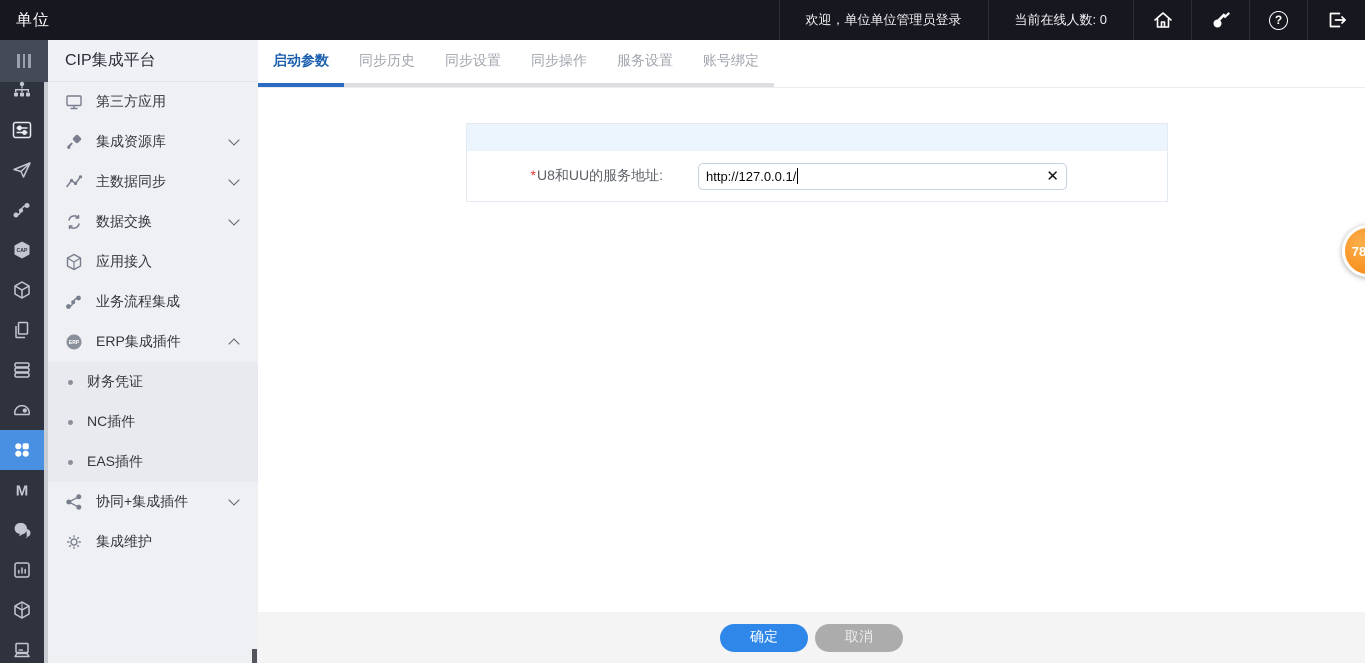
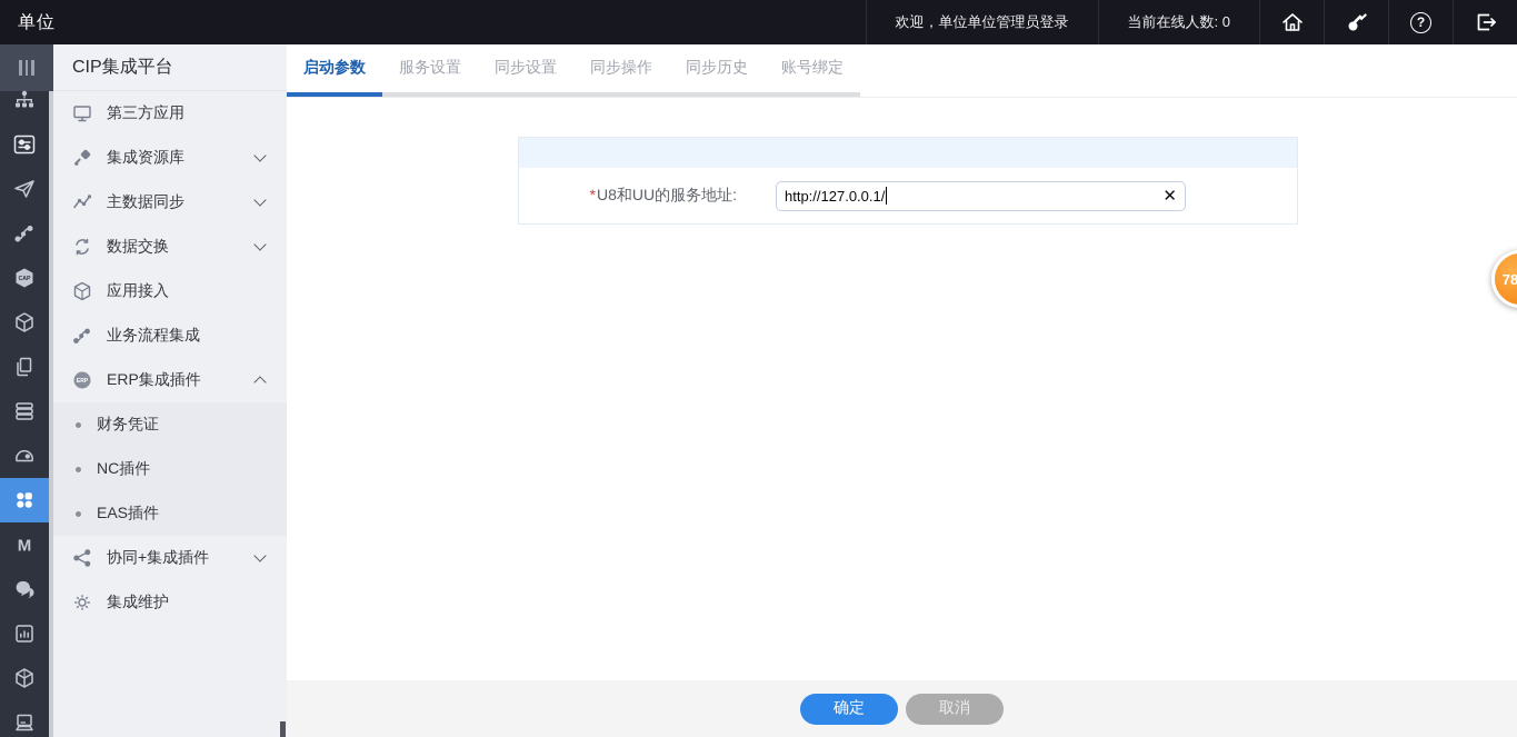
  单位
  欢迎，单位单位管理员登录
  当前在线人数: 0
  ?
  M
  CIP集成平台
  第三方应用
  集成资源库
  主数据同步
  数据交换
  应用接入
  业务流程集成
  ERP集成插件
  财务凭证
  NC插件
  EAS插件
  协同+集成插件
  集成维护
  启动参数
- 同步历史
+ 服务设置
  同步设置
  同步操作
- 服务设置
+ 同步历史
  账号绑定
  *U8和UU的服务地址:
  http://127.0.0.1/
  ✕
  确定
  取消
  78
